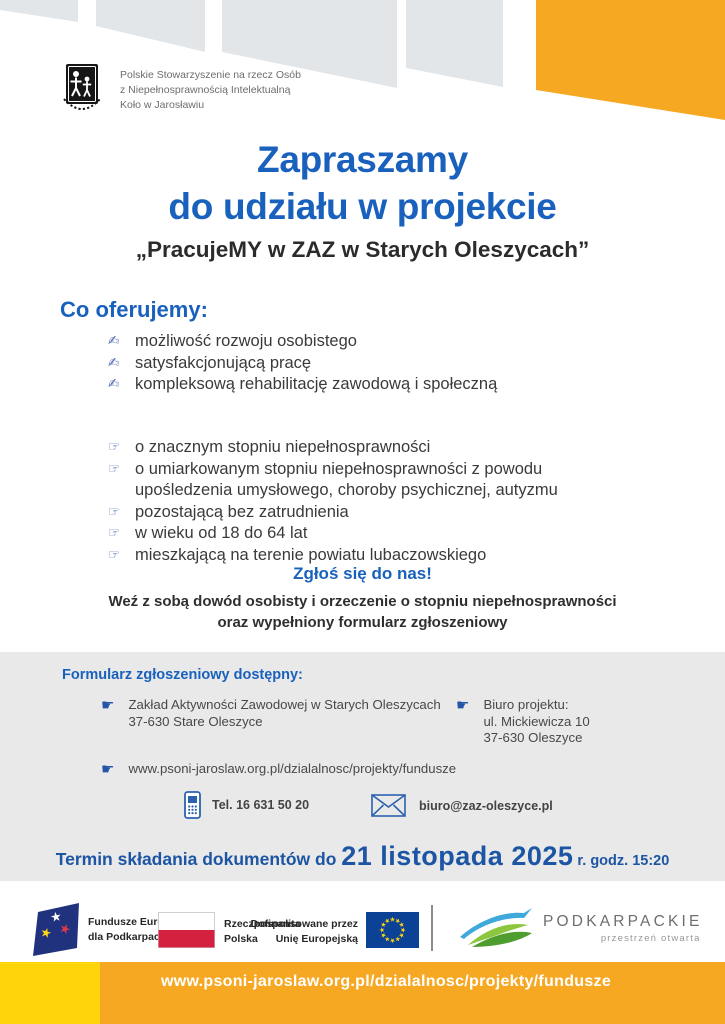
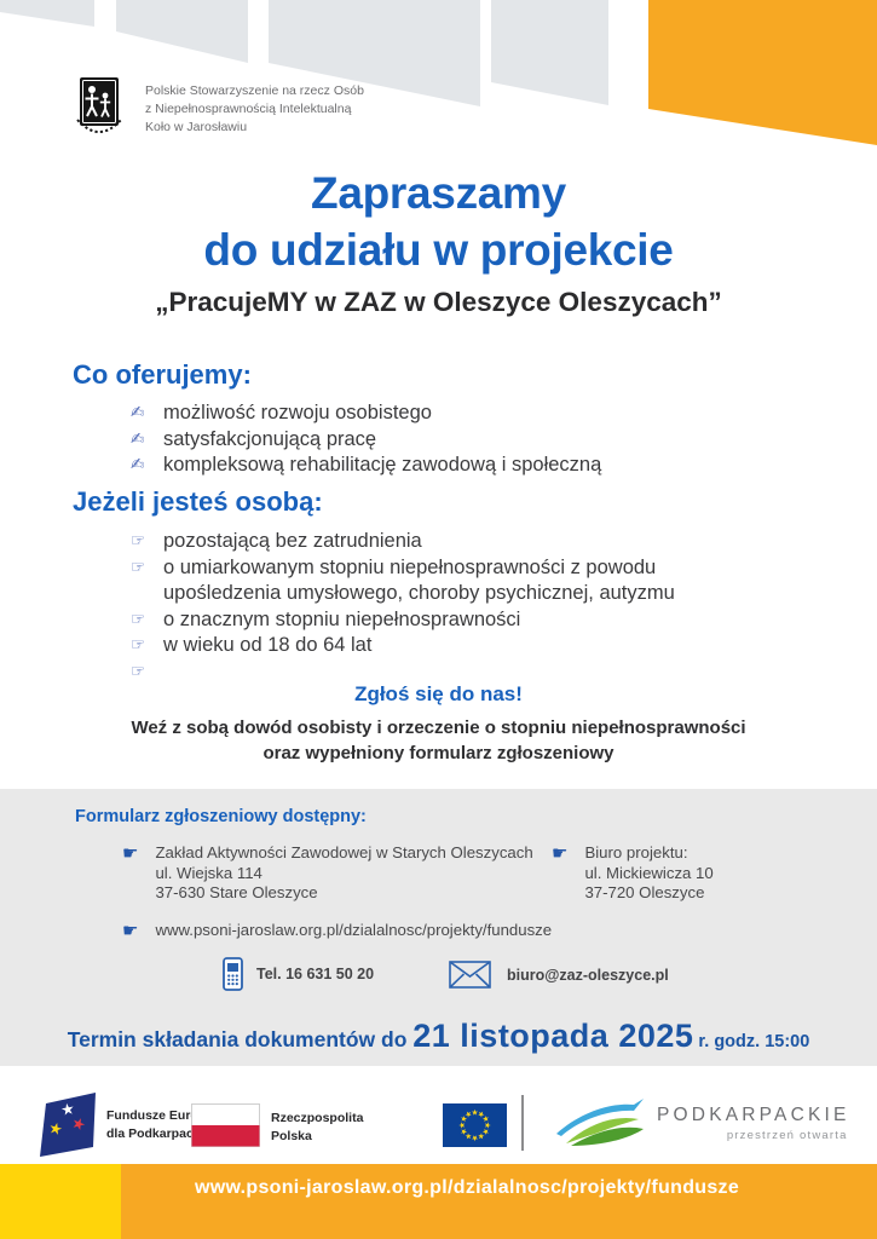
  Polskie Stowarzyszenie na rzecz Osób
  z Niepełnosprawnością Intelektualną
  Koło w Jarosławiu
  Zapraszamy
  do udziału w projekcie
- „PracujeMY w ZAZ w Starych Oleszycach”
+ „PracujeMY w ZAZ w Oleszyce Oleszycach”
  Co oferujemy:
  ✍
  możliwość rozwoju osobistego
  ✍
  satysfakcjonującą pracę
  ✍
  kompleksową rehabilitację zawodową i społeczną
+ Jeżeli jesteś osobą:
  ☞
- o znacznym stopniu niepełnosprawności
+ pozostającą bez zatrudnienia
  ☞
  o umiarkowanym stopniu niepełnosprawności z powodu upośledzenia umysłowego, choroby psychicznej, autyzmu
  ☞
- pozostającą bez zatrudnienia
+ o znacznym stopniu niepełnosprawności
  ☞
  w wieku od 18 do 64 lat
  ☞
- mieszkającą na terenie powiatu lubaczowskiego
  Zgłoś się do nas!
  Weź z sobą dowód osobisty i orzeczenie o stopniu niepełnosprawności
  oraz wypełniony formularz zgłoszeniowy
  Formularz zgłoszeniowy dostępny:
  ☛
  Zakład Aktywności Zawodowej w Starych Oleszycach
+ ul. Wiejska 114
  37-630 Stare Oleszyce
  ☛
  Biuro projektu:
  ul. Mickiewicza 10
- 37-630 Oleszyce
+ 37-720 Oleszyce
  ☛
  www.psoni-jaroslaw.org.pl/dzialalnosc/projekty/fundusze
  Tel. 16 631 50 20
  biuro@zaz-oleszyce.pl
- Termin składania dokumentów do 21 listopada 2025 r. godz. 15:20
+ Termin składania dokumentów do 21 listopada 2025 r. godz. 15:00
  dla Podkarpac
  Rzeczpospolita
  Polska
- Dofinansowane przez
- Unię Europejską
  PODKARPACKIE
  przestrzeń otwarta
  www.psoni-jaroslaw.org.pl/dzialalnosc/projekty/fundusze
